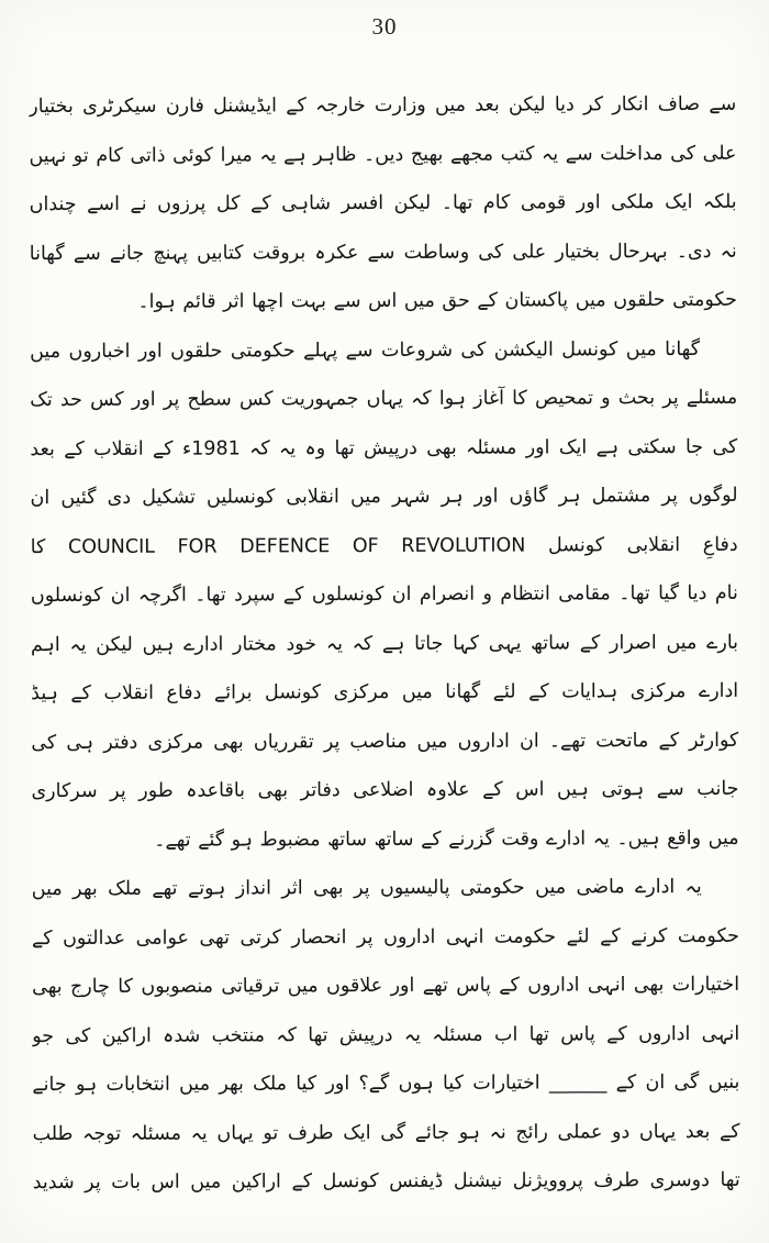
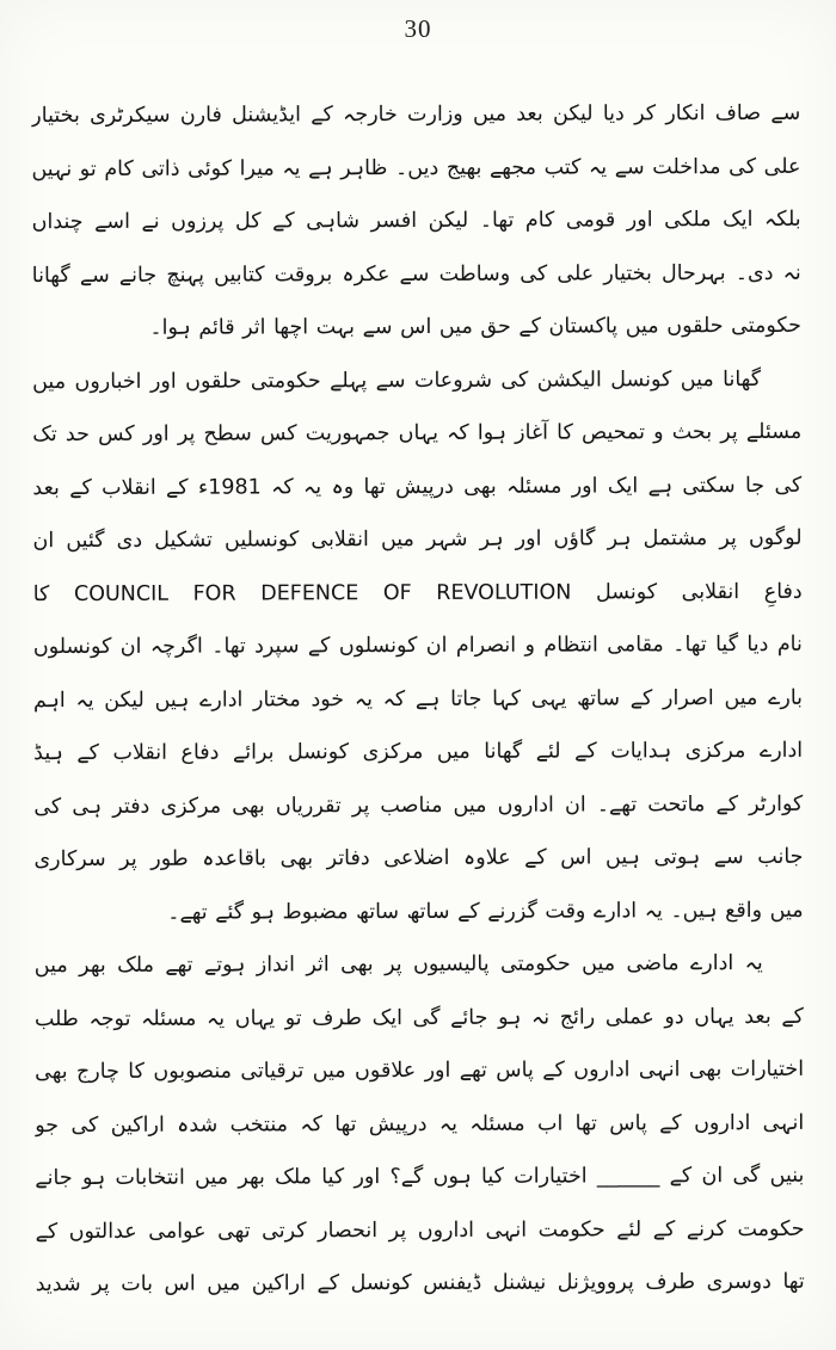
  30
  سے صاف انکار کر دیا لیکن بعد میں وزارت خارجہ کے ایڈیشنل فارن سیکرٹری بختیار
  علی کی مداخلت سے یہ کتب مجھے بھیج دیں۔ ظاہر ہے یہ میرا کوئی ذاتی کام تو نہیں
  بلکہ ایک ملکی اور قومی کام تھا۔ لیکن افسر شاہی کے کل پرزوں نے اسے چنداں
  نہ دی۔ بہرحال بختیار علی کی وساطت سے عکرہ بروقت کتابیں پہنچ جانے سے گھانا
  حکومتی حلقوں میں پاکستان کے حق میں اس سے بہت اچھا اثر قائم ہوا۔
  گھانا میں کونسل الیکشن کی شروعات سے پہلے حکومتی حلقوں اور اخباروں میں
  مسئلے پر بحث و تمحیص کا آغاز ہوا کہ یہاں جمہوریت کس سطح پر اور کس حد تک
  کی جا سکتی ہے ایک اور مسئلہ بھی درپیش تھا وہ یہ کہ 1981ء کے انقلاب کے بعد
  لوگوں پر مشتمل ہر گاؤں اور ہر شہر میں انقلابی کونسلیں تشکیل دی گئیں ان
  دفاعِ انقلابی کونسل COUNCIL FOR DEFENCE OF REVOLUTION کا
  نام دیا گیا تھا۔ مقامی انتظام و انصرام ان کونسلوں کے سپرد تھا۔ اگرچہ ان کونسلوں
  بارے میں اصرار کے ساتھ یہی کہا جاتا ہے کہ یہ خود مختار ادارے ہیں لیکن یہ اہم
  ادارے مرکزی ہدایات کے لئے گھانا میں مرکزی کونسل برائے دفاع انقلاب کے ہیڈ
  کوارٹر کے ماتحت تھے۔ ان اداروں میں مناصب پر تقرریاں بھی مرکزی دفتر ہی کی
  جانب سے ہوتی ہیں اس کے علاوہ اضلاعی دفاتر بھی باقاعدہ طور پر سرکاری
  میں واقع ہیں۔ یہ ادارے وقت گزرنے کے ساتھ ساتھ مضبوط ہو گئے تھے۔
  یہ ادارے ماضی میں حکومتی پالیسیوں پر بھی اثر انداز ہوتے تھے ملک بھر میں
- حکومت کرنے کے لئے حکومت انہی اداروں پر انحصار کرتی تھی عوامی عدالتوں کے
+ کے بعد یہاں دو عملی رائج نہ ہو جائے گی ایک طرف تو یہاں یہ مسئلہ توجہ طلب
  اختیارات بھی انہی اداروں کے پاس تھے اور علاقوں میں ترقیاتی منصوبوں کا چارج بھی
  انہی اداروں کے پاس تھا اب مسئلہ یہ درپیش تھا کہ منتخب شدہ اراکین کی جو
  بنیں گی ان کے ______ اختیارات کیا ہوں گے؟ اور کیا ملک بھر میں انتخابات ہو جانے
- کے بعد یہاں دو عملی رائج نہ ہو جائے گی ایک طرف تو یہاں یہ مسئلہ توجہ طلب
+ حکومت کرنے کے لئے حکومت انہی اداروں پر انحصار کرتی تھی عوامی عدالتوں کے
  تھا دوسری طرف پروویژنل نیشنل ڈیفنس کونسل کے اراکین میں اس بات پر شدید
